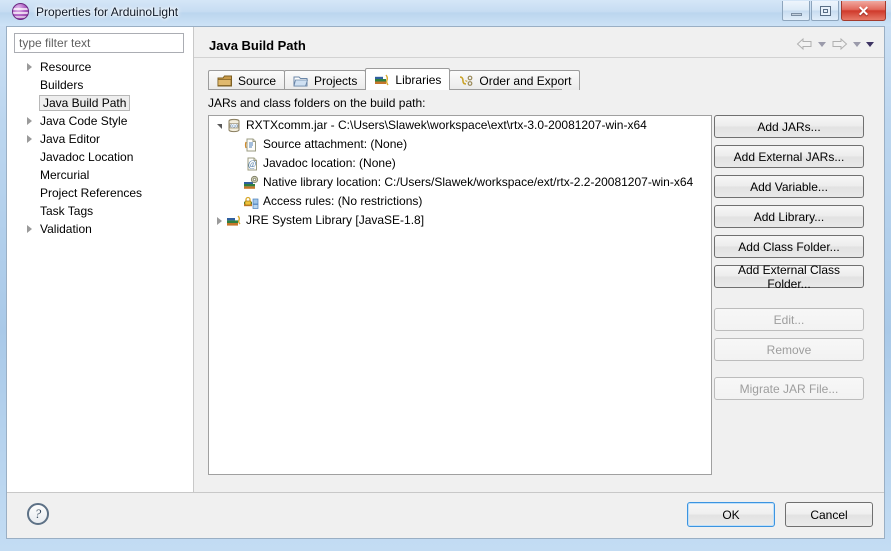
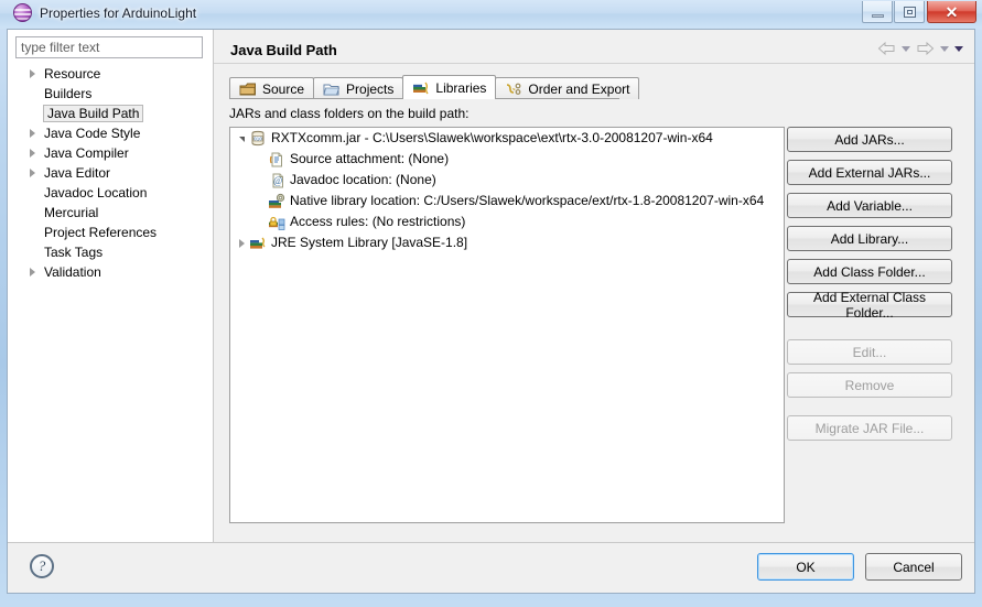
  Properties for ArduinoLight
  ✕
  type filter text
  Resource
  Builders
  Java Build Path
  Java Code Style
+ Java Compiler
  Java Editor
  Javadoc Location
  Mercurial
  Project References
  Task Tags
  Validation
  Java Build Path
  Source
  Projects
  Libraries
  Order and Export
  JARs and class folders on the build path:
  RXTXcomm.jar - C:\Users\Slawek\workspace\ext\rtx-3.0-20081207-win-x64
  Source attachment: (None)
  @
  Javadoc location: (None)
- Native library location: C:/Users/Slawek/workspace/ext/rtx-2.2-20081207-win-x64
+ Native library location: C:/Users/Slawek/workspace/ext/rtx-1.8-20081207-win-x64
  Access rules: (No restrictions)
  JRE System Library [JavaSE-1.8]
  Add JARs...
  Add External JARs...
  Add Variable...
  Add Library...
  Add Class Folder...
  Add External Class Folder...
  Edit...
  Remove
  Migrate JAR File...
  ?
  OK
  Cancel
